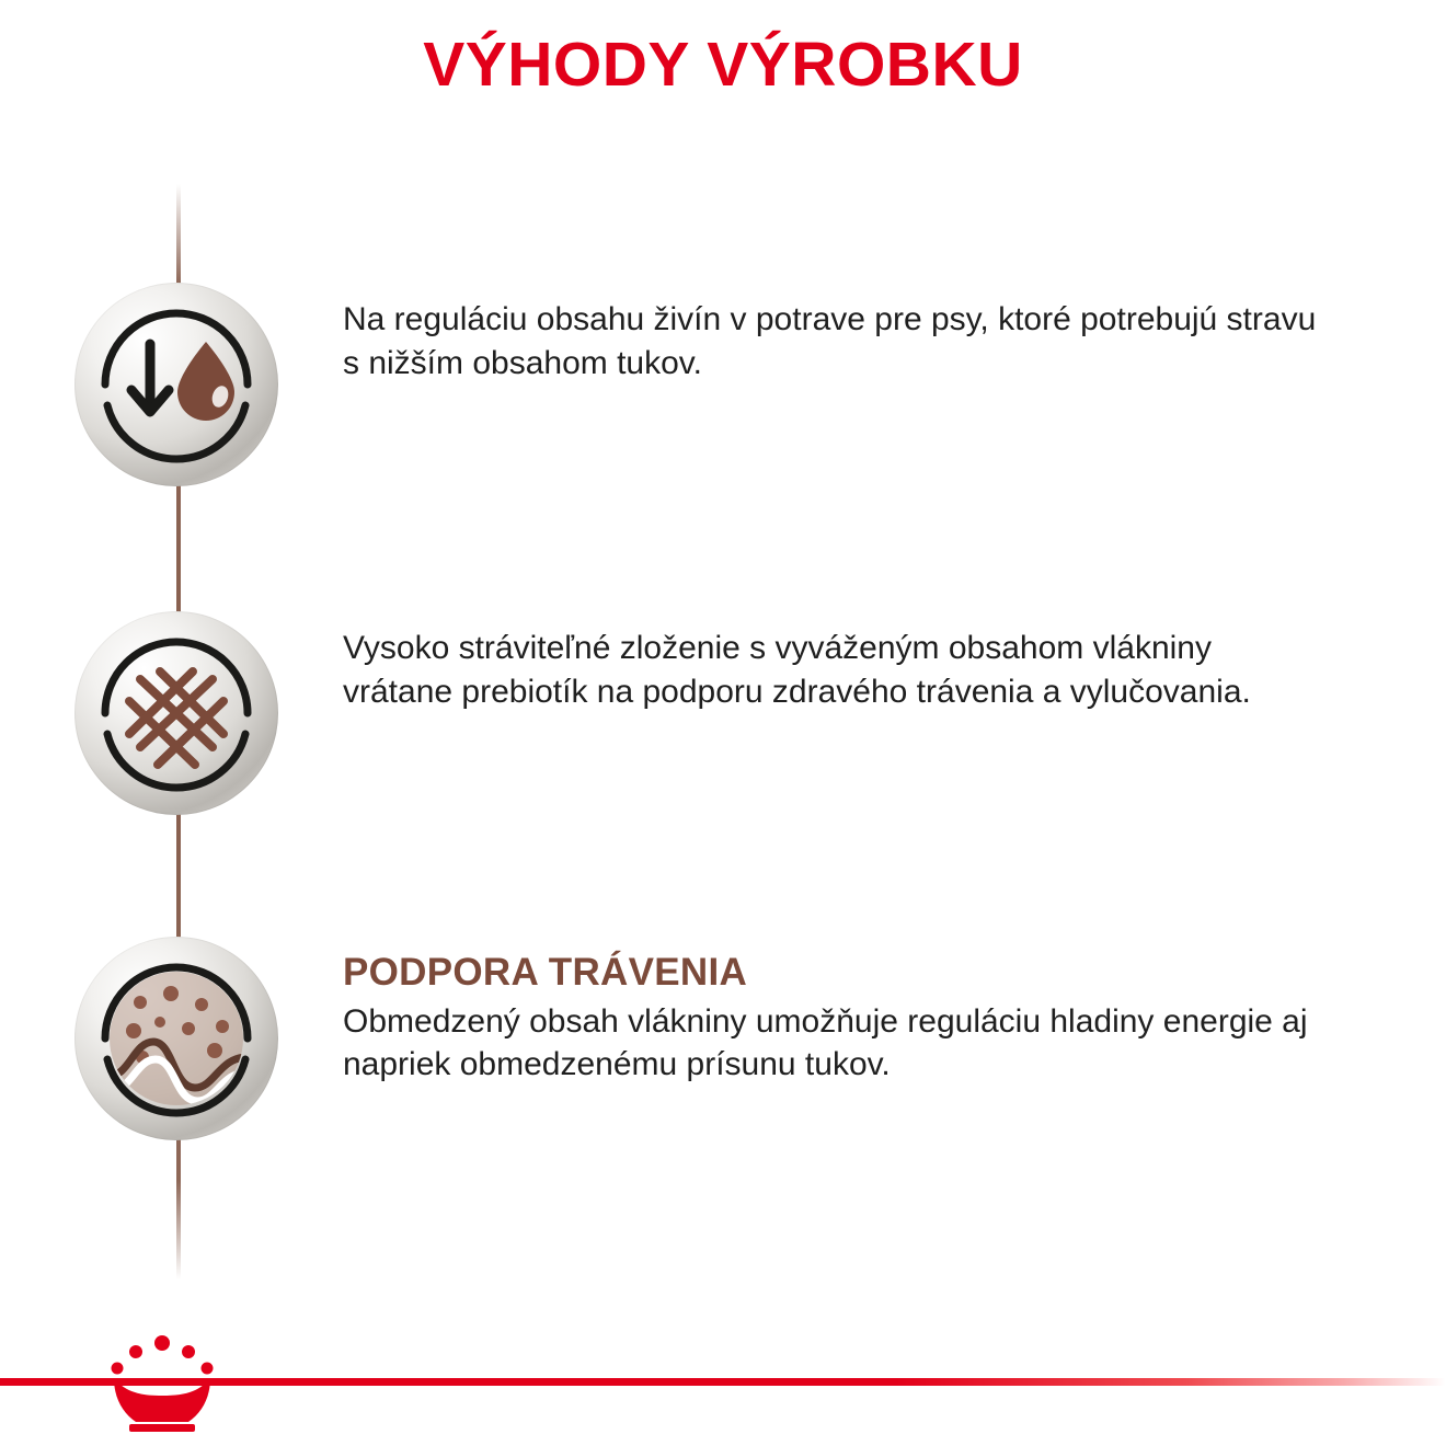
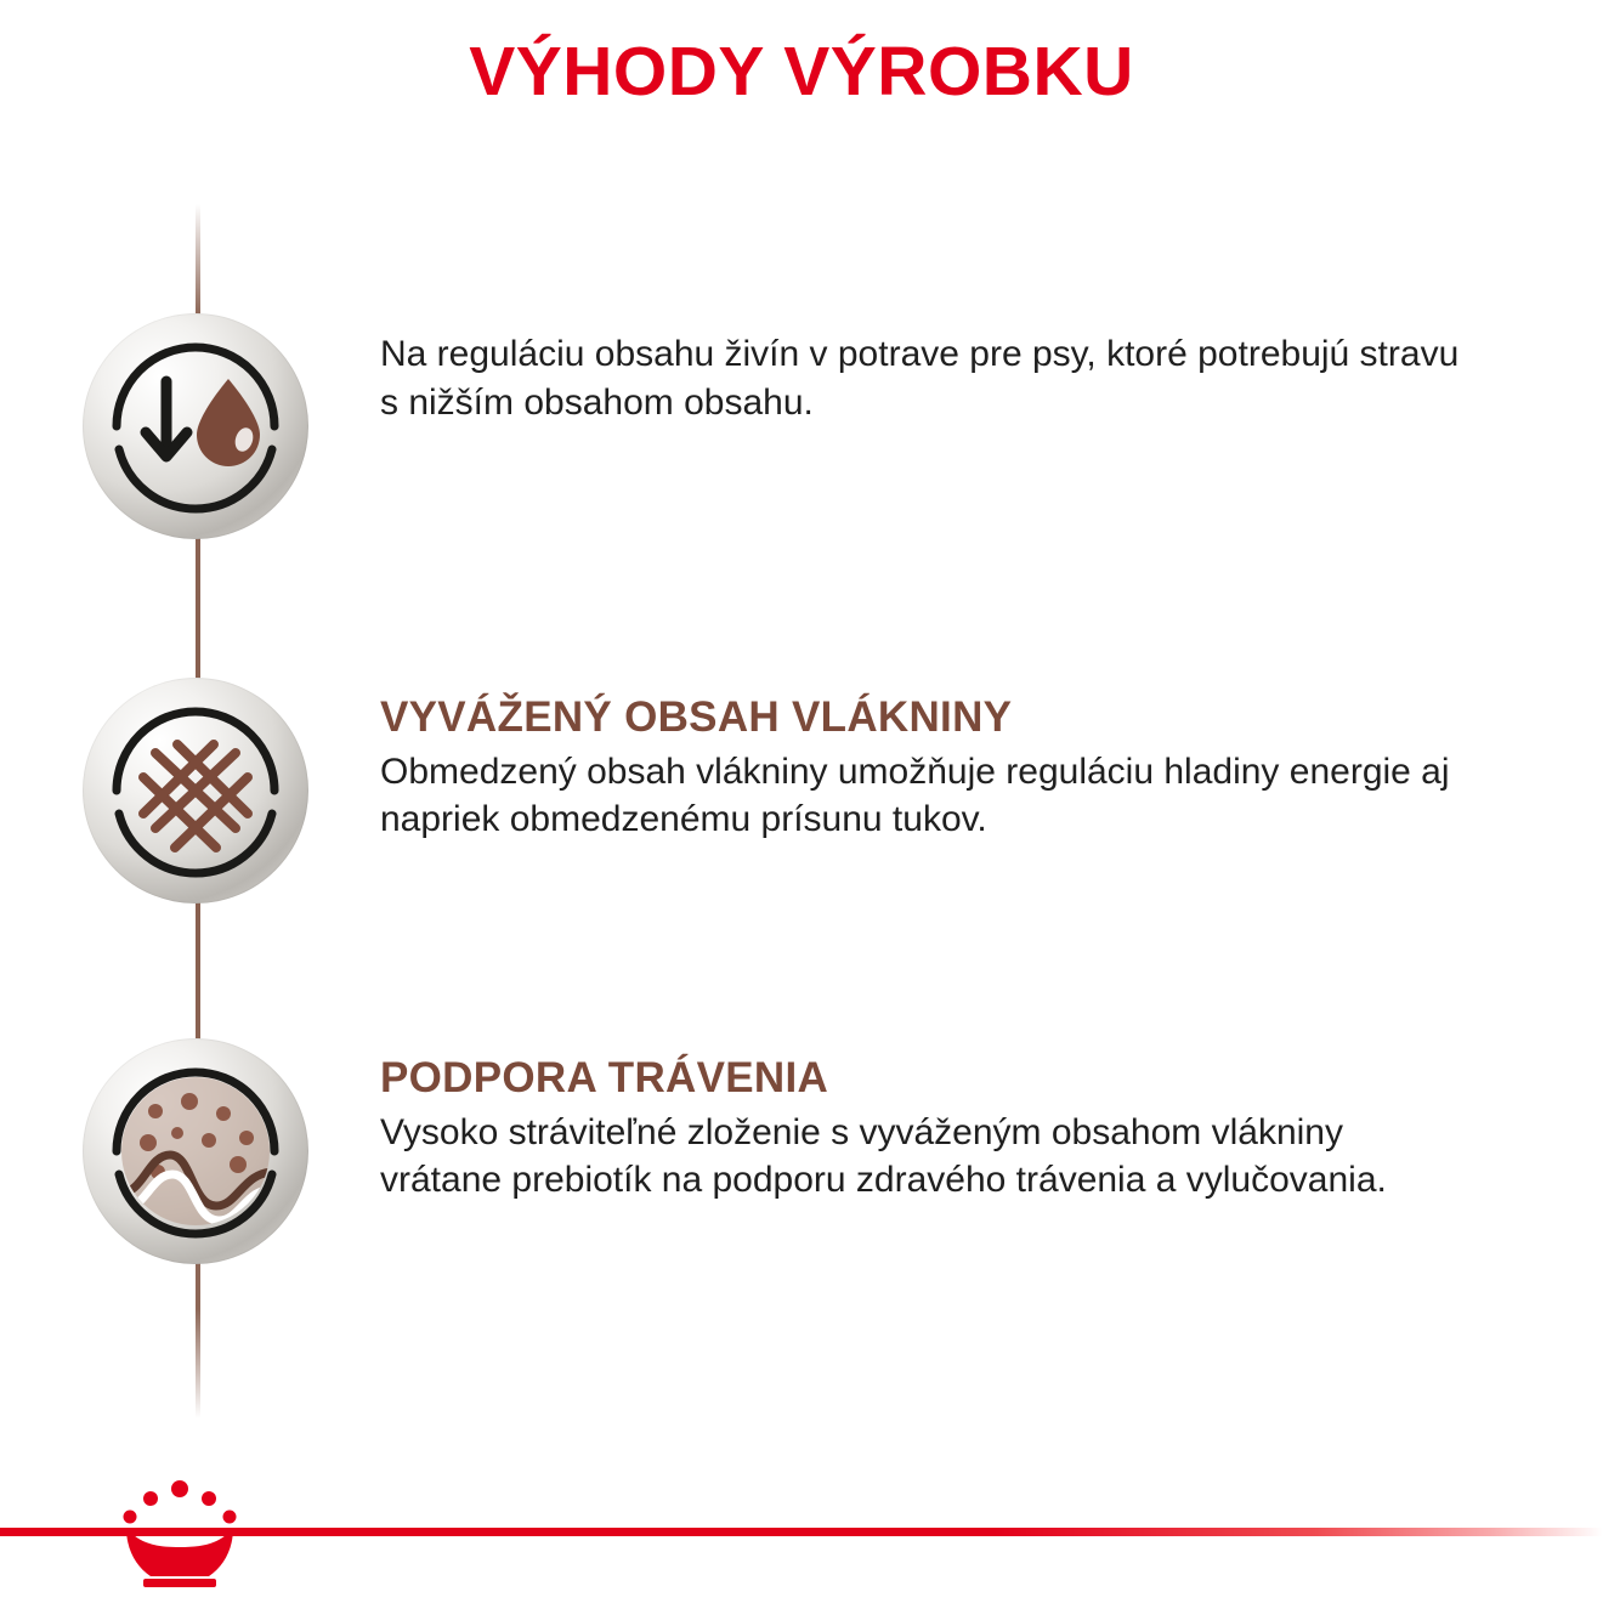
  VÝHODY VÝROBKU
- Na reguláciu obsahu živín v potrave pre psy, ktoré potrebujú stravu s nižším obsahom tukov.
+ Na reguláciu obsahu živín v potrave pre psy, ktoré potrebujú stravu s nižším obsahom obsahu.
+ VYVÁŽENÝ OBSAH VLÁKNINY
- Vysoko stráviteľné zloženie s vyváženým obsahom vlákniny vrátane prebiotík na podporu zdravého trávenia a vylučovania.
+ Obmedzený obsah vlákniny umožňuje reguláciu hladiny energie aj napriek obmedzenému prísunu tukov.
  PODPORA TRÁVENIA
- Obmedzený obsah vlákniny umožňuje reguláciu hladiny energie aj napriek obmedzenému prísunu tukov.
+ Vysoko stráviteľné zloženie s vyváženým obsahom vlákniny vrátane prebiotík na podporu zdravého trávenia a vylučovania.
